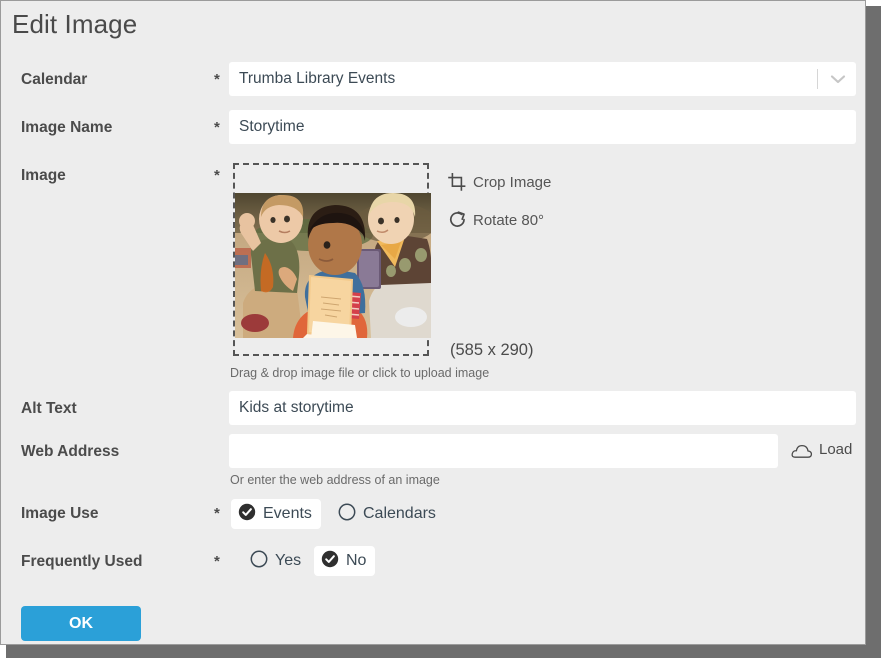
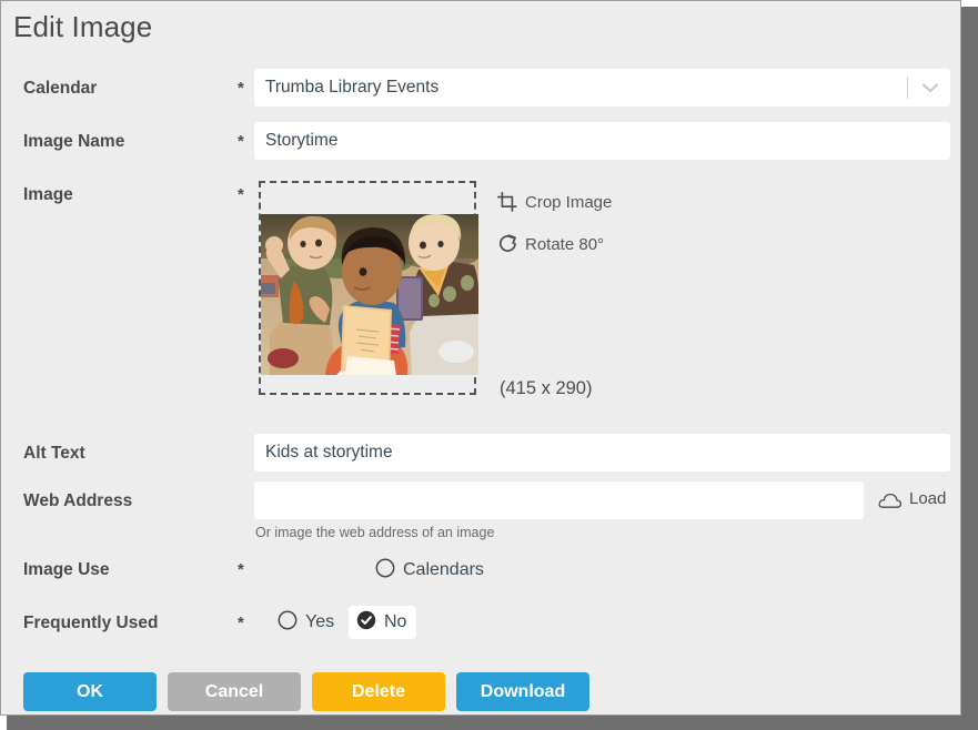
  Edit Image
  Calendar
  *
  Trumba Library Events
  Image Name
  *
  Storytime
  Image
  *
- Drag & drop image file or click to upload image
  Crop Image
  Rotate 80°
- (585 x 290)
+ (415 x 290)
  Alt Text
  Kids at storytime
  Web Address
- Or enter the web address of an image
+ Or image the web address of an image
  Load
  Image Use
  *
- Events
  Calendars
  Frequently Used
  *
  Yes
  No
  OK
+ Cancel
+ Delete
+ Download
